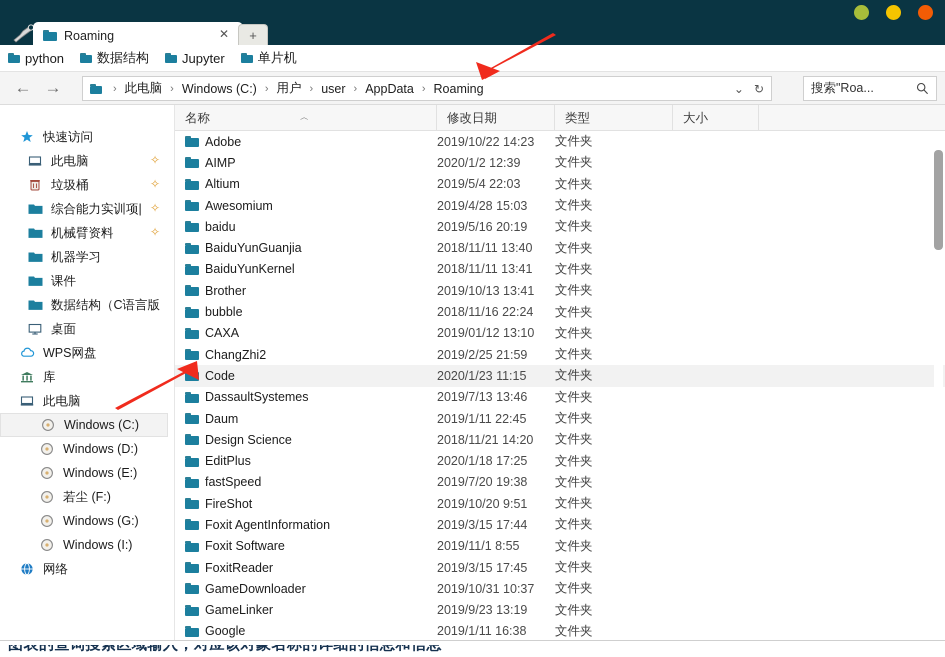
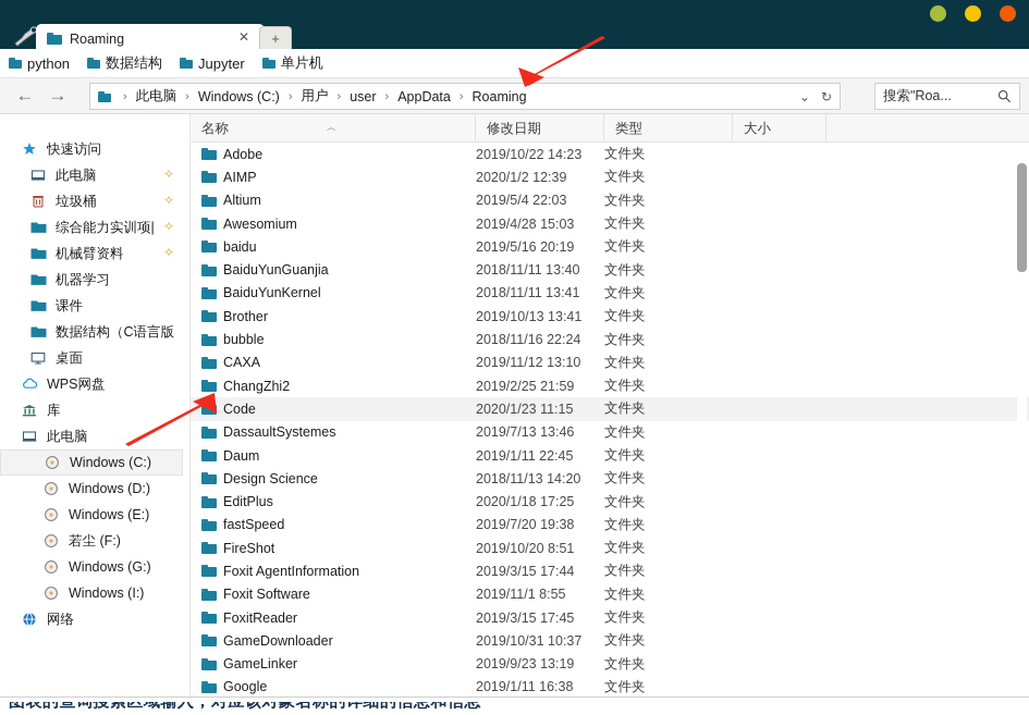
  Roaming
  ✕
  +
  python
  数据结构
  Jupyter
  单片机
  ←
  →
  ›
  此电脑
  ›
  Windows (C:)
  ›
  用户
  ›
  user
  ›
  AppData
  ›
  Roaming
  ⌄
  ↻
  搜索"Roa...
  快速访问
  此电脑
  ✧
  垃圾桶
  ✧
  综合能力实训项|
  ✧
  机械臂资料
  ✧
  机器学习
  课件
  数据结构（C语言版
  桌面
  WPS网盘
  库
  此电脑
  Windows (C:)
  Windows (D:)
  Windows (E:)
  若尘 (F:)
  Windows (G:)
  Windows (I:)
  网络
  名称
  ︿
  修改日期
  类型
  大小
  Adobe
  2019/10/22 14:23
  文件夹
  AIMP
  2020/1/2 12:39
  文件夹
  Altium
  2019/5/4 22:03
  文件夹
  Awesomium
  2019/4/28 15:03
  文件夹
  baidu
  2019/5/16 20:19
  文件夹
  BaiduYunGuanjia
  2018/11/11 13:40
  文件夹
  BaiduYunKernel
  2018/11/11 13:41
  文件夹
  Brother
  2019/10/13 13:41
  文件夹
  bubble
  2018/11/16 22:24
  文件夹
  CAXA
- 2019/01/12 13:10
+ 2019/11/12 13:10
  文件夹
  ChangZhi2
  2019/2/25 21:59
  文件夹
  Code
  2020/1/23 11:15
  文件夹
  DassaultSystemes
  2019/7/13 13:46
  文件夹
  Daum
  2019/1/11 22:45
  文件夹
  Design Science
- 2018/11/21 14:20
+ 2018/11/13 14:20
  文件夹
  EditPlus
  2020/1/18 17:25
  文件夹
  fastSpeed
  2019/7/20 19:38
  文件夹
  FireShot
- 2019/10/20 9:51
+ 2019/10/20 8:51
  文件夹
  Foxit AgentInformation
  2019/3/15 17:44
  文件夹
  Foxit Software
  2019/11/1 8:55
  文件夹
  FoxitReader
  2019/3/15 17:45
  文件夹
  GameDownloader
  2019/10/31 10:37
  文件夹
  GameLinker
  2019/9/23 13:19
  文件夹
  Google
  2019/1/11 16:38
  文件夹
  图表的查询搜索区域输入，对应该对象名称的详细的信息和信息
